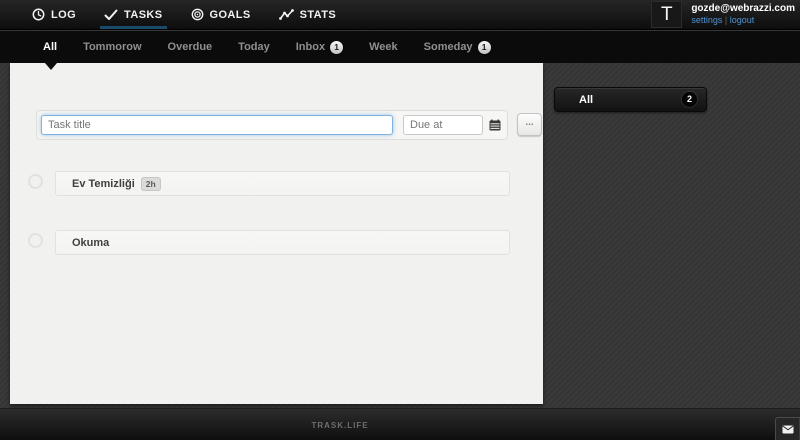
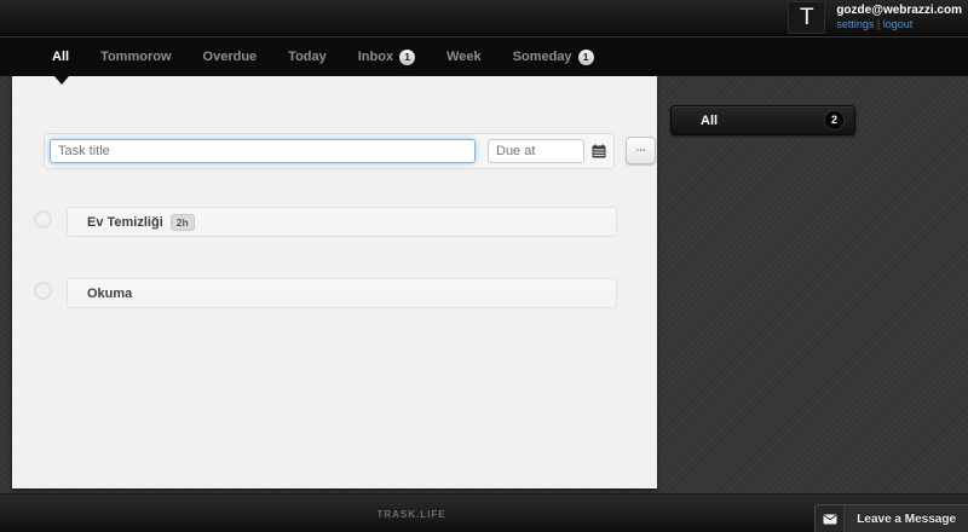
- LOG
- TASKS
- GOALS
- STATS
  T
  gozde@webrazzi.com
  settings | logout
  All
  Tommorow
  Overdue
  Today
  Inbox
  1
  Week
  Someday
  1
  Task title
  Due at
  ...
  Ev Temizliği
  2h
  Okuma
  All
  2
  TRASK.LIFE
+ Leave a Message
